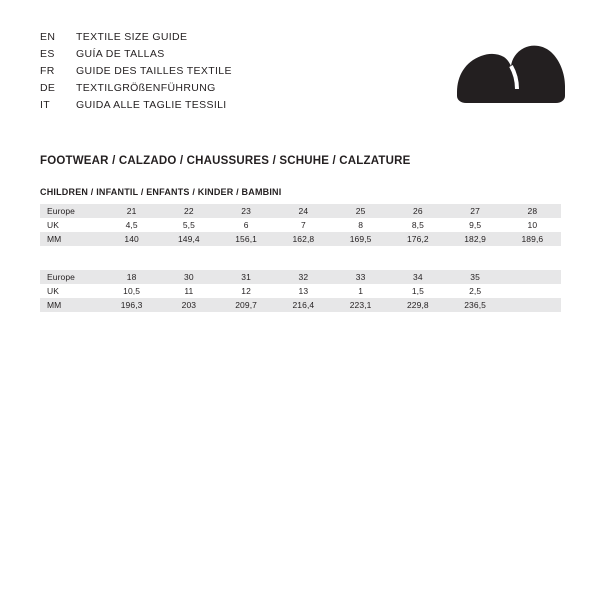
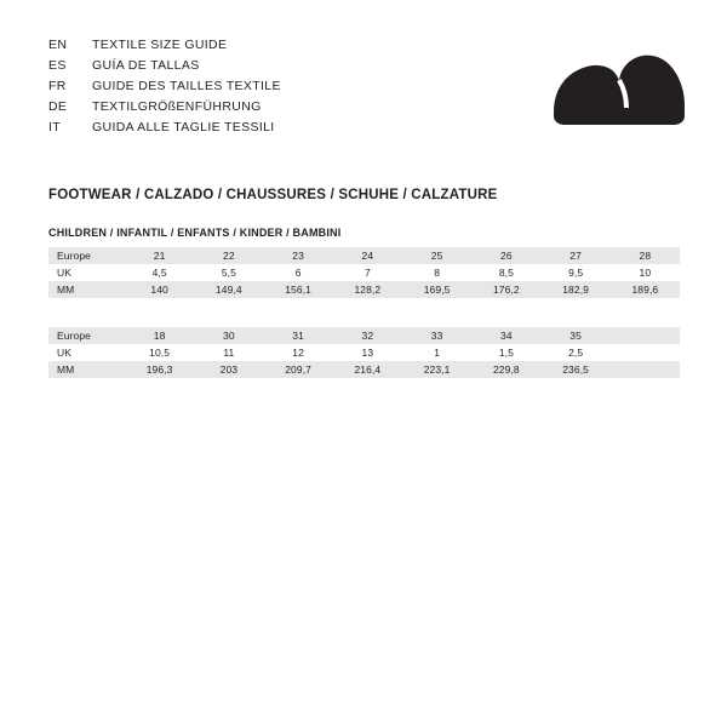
  EN
  TEXTILE SIZE GUIDE
  ES
  GUÍA DE TALLAS
  FR
  GUIDE DES TAILLES TEXTILE
  DE
  TEXTILGRÖßENFÜHRUNG
  IT
  GUIDA ALLE TAGLIE TESSILI
  FOOTWEAR / CALZADO / CHAUSSURES / SCHUHE / CALZATURE
  CHILDREN / INFANTIL / ENFANTS / KINDER / BAMBINI
  Europe	21	22	23	24	25	26	27	28
  UK	4,5	5,5	6	7	8	8,5	9,5	10
- MM	140	149,4	156,1	162,8	169,5	176,2	182,9	189,6
+ MM	140	149,4	156,1	128,2	169,5	176,2	182,9	189,6
  Europe	18	30	31	32	33	34	35
  UK	10,5	11	12	13	1	1,5	2,5
  MM	196,3	203	209,7	216,4	223,1	229,8	236,5
